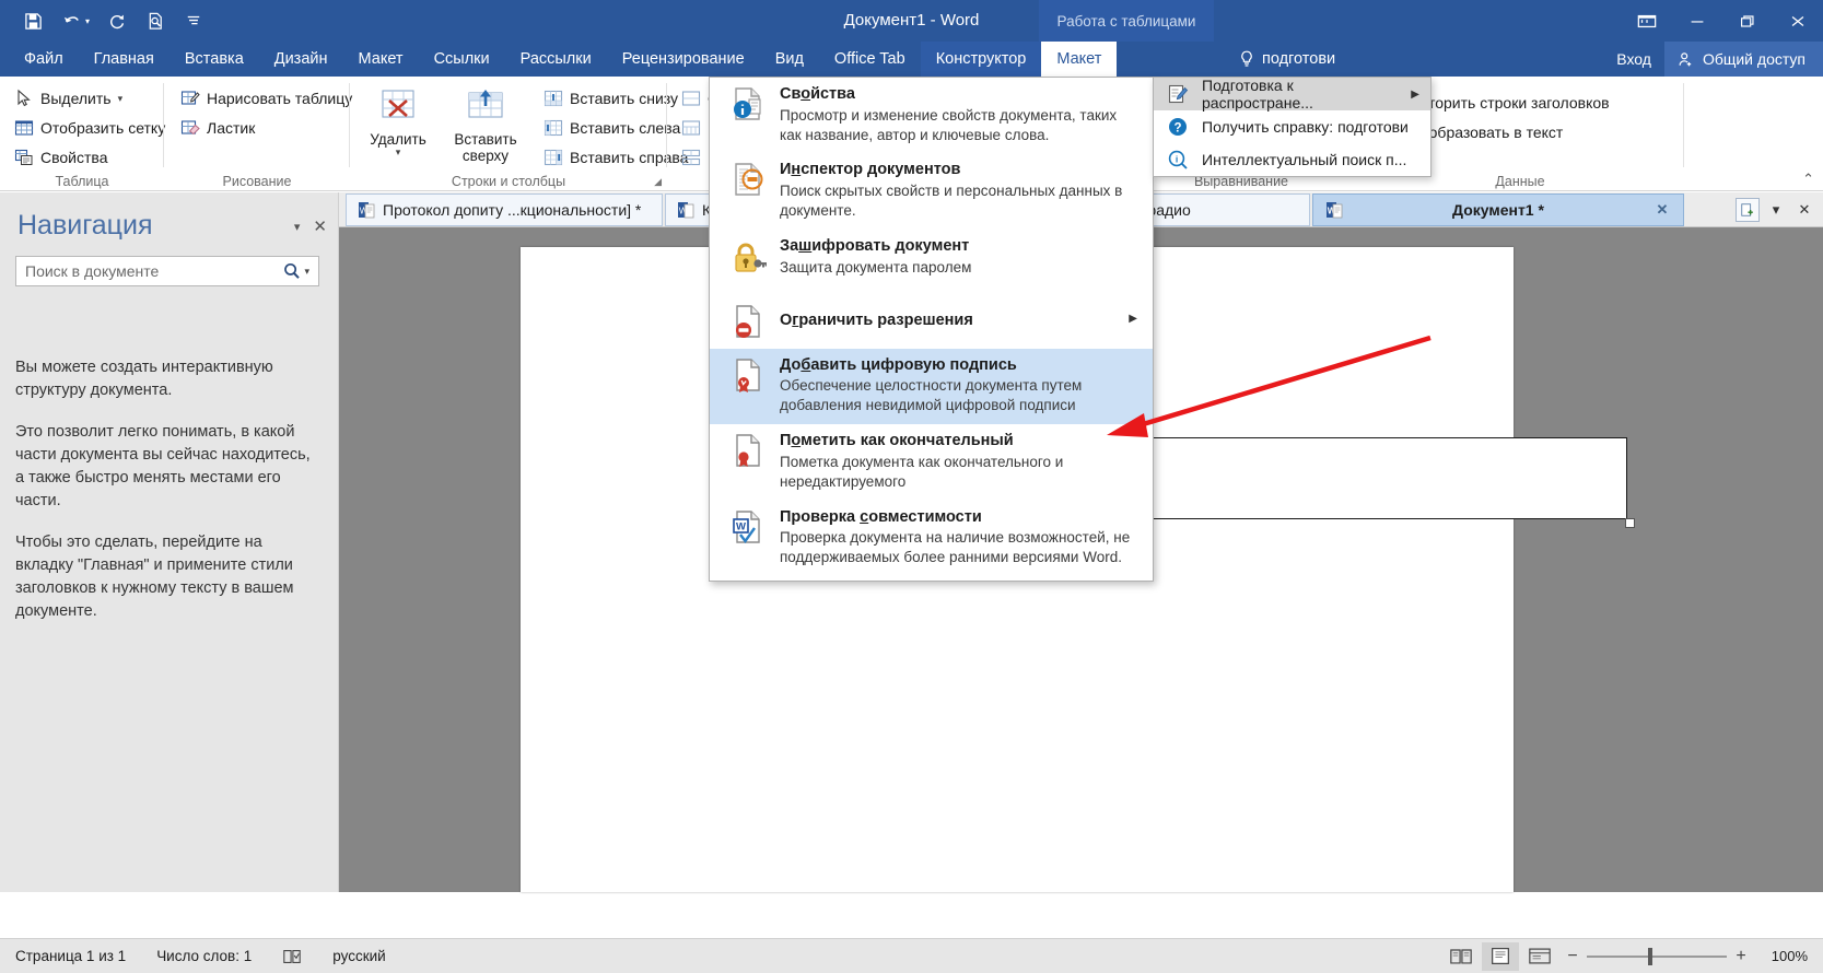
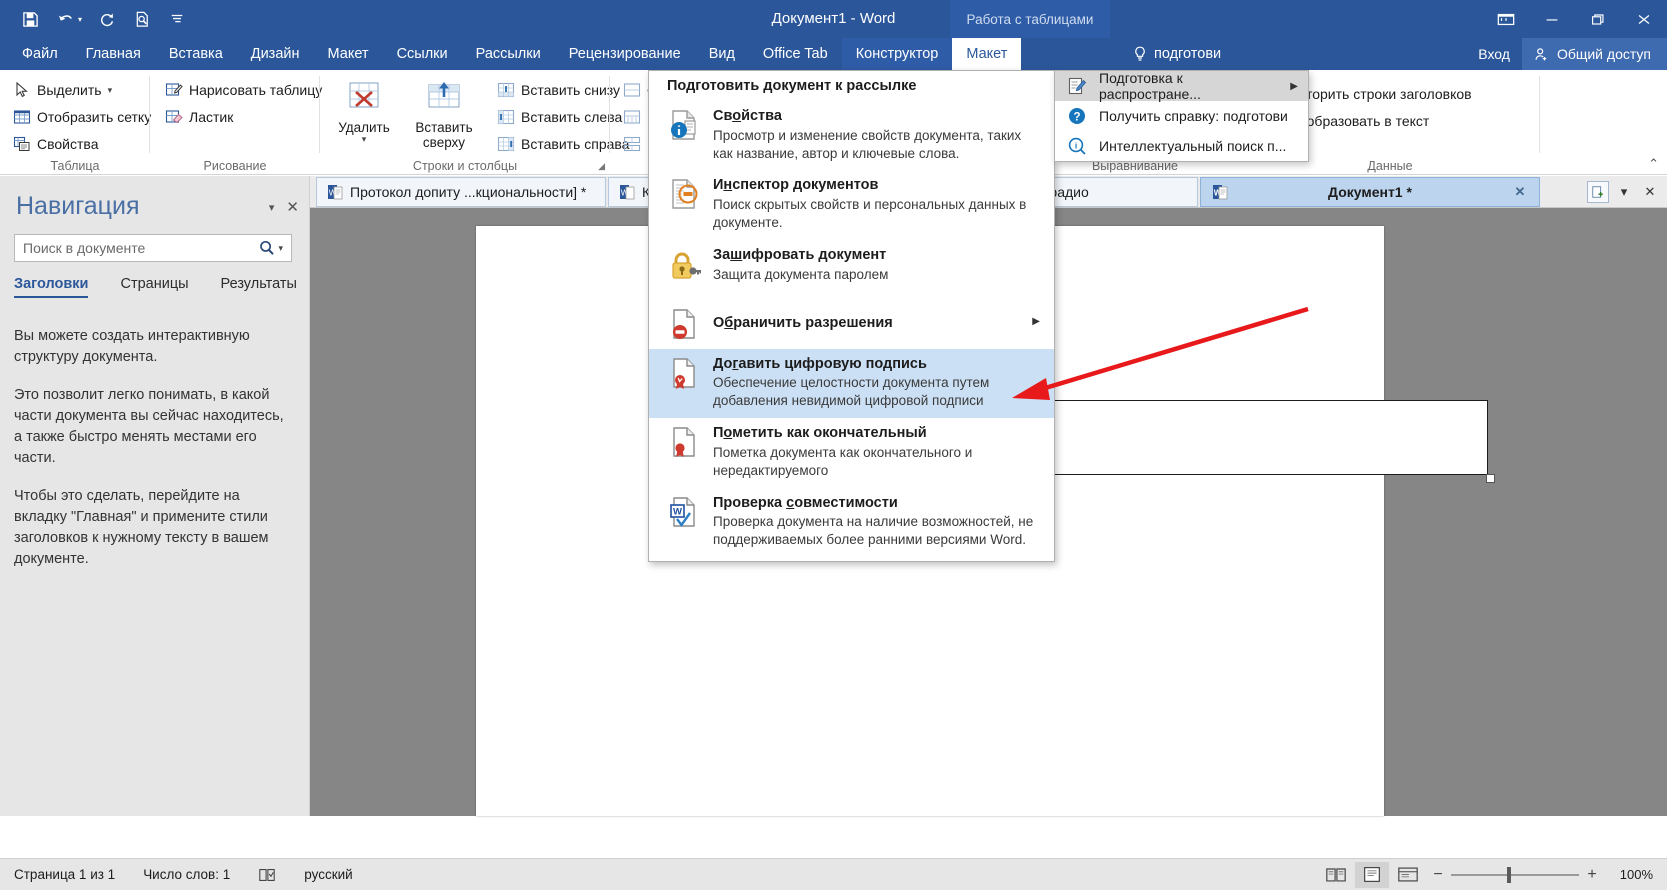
  Работа с таблицами
  Документ1 - Word
  ▾
  Файл
  Главная
  Вставка
  Дизайн
  Макет
  Ссылки
  Рассылки
  Рецензирование
  Вид
  Office Tab
  Конструктор
  Макет
  подготови
  Вход
  Общий доступ
  Выделить
  ▾
  Отобразить сетку
  Свойства
  Таблица
  Нарисовать таблиц
  Ластик
  Рисование
  Удалить
  ▾
  Вставить сверху
  Вставить сниу
  Вставить слева
  Вставить справа
  Строки и столбцы
  ◢
  Выравнивание
  торить строки заголовков
  образовать в текст
  Данные
  ⌃
  Навигация
  ▾
  ✕
  Поиск в документе
  ▾
+ Заголовки
+ Страницы
+ Результаты
  Вы можете создать интерактивную структуру документа.
  Это позволит легко понимать, в какой части документа вы сейчас находитесь, а также быстро менять местами его части.
  Чтобы это сделать, перейдите на вкладку "Главная" и примените стили заголовков к нужному тексту в вашем документе.
  W
  Протокол допиту ...кциональности] *
  W
  W
  Документ1 *
  ✕
  ▾
  ✕
+ Подготовить документ к рассылке
  Свойства
  Просмотр и изменение свойств документа, таких как название, автор и ключевые слова.
  Инспектор документов
  Поиск скрытых свойств и персональных данных в документе.
  Зашифровать документ
  Защита документа паролем
- Ограничить разрешения
+ Обраничить разрешения
  ▶
- Добавить цифровую подпись
+ Догавить цифровую подпись
  Обеспечение целостности документа путем добавления невидимой цифровой подписи
  Пометить как окончательный
  Пометка документа как окончательного и нередактируемого
  W
  Проверка совместимости
  Проверка документа на наличие возможностей, не поддерживаемых более ранними версиями Word.
  Подготовка к распростране...
  ▶
  ?
  Получить справку: подготови
  i
  Интеллектуальный поиск п...
  Страница 1 из 1
  Число слов: 1
  русский
  −
  +
  100%
